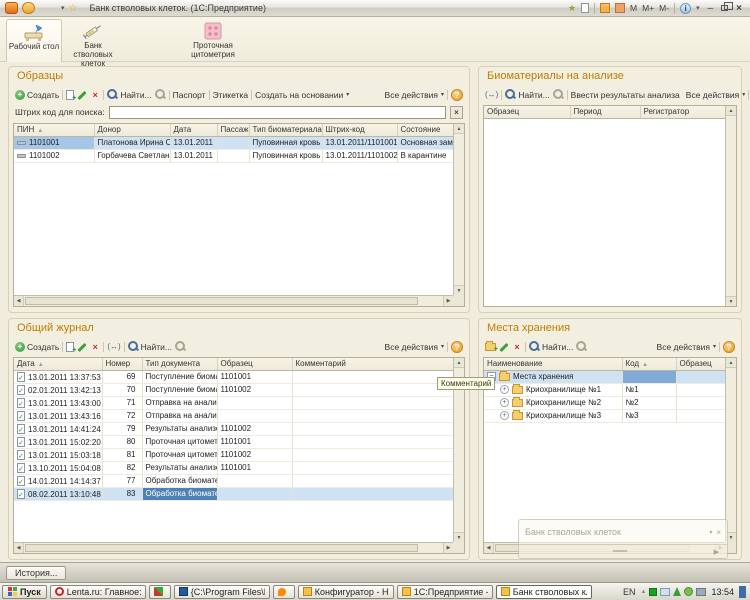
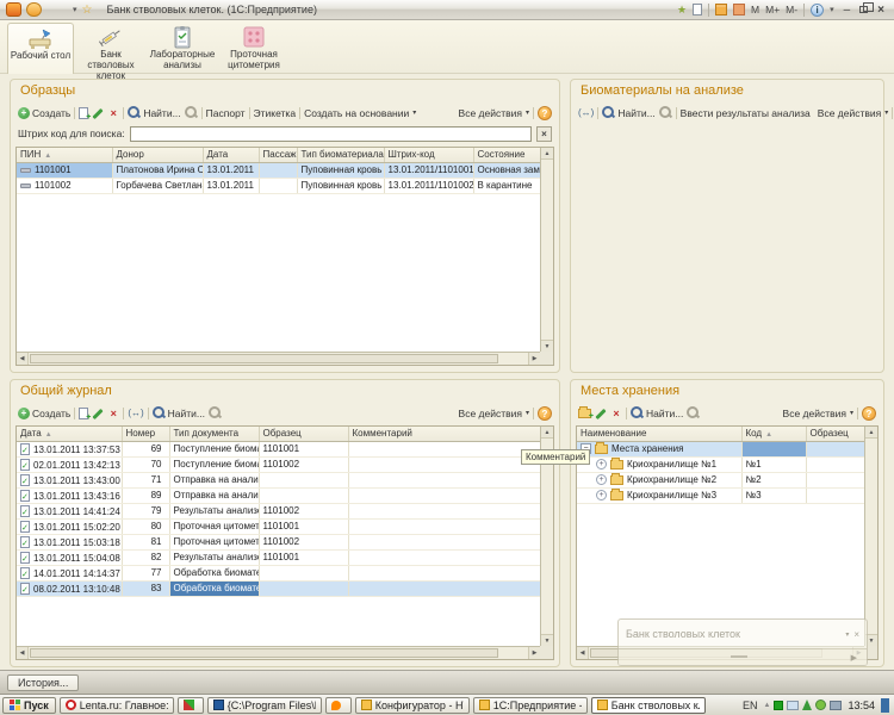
  ☆
  Банк стволовых клеток. (1С:Предприятие)
  ★
  M
  M+
  M-
  i
  –
  ×
  Рабочий стол
  Банк стволовых клеток
+ Лабораторные анализы
  Проточная цитометрия
  Образцы
  Создать
  ×
  Найти...
  Паспорт
  Этикетка
  Создать на основании
  Все действия
  Штрих код для поиска:
  ×
  ПИН	Донор	Дата	Пассаж	Тип биоматериала	Штрих-код	Состояние
  1101001	Платонова Ирина С	13.01.2011		Пуповинная кровь	13.01.2011/1101001	Основная зам
  1101002	Горбачева Светлан	13.01.2011		Пуповинная кровь	13.01.2011/1101002	В карантине
  Биоматериалы на анализе
  (↔)
  Найти...
  Ввести результаты анализа
  Все действия
- Образец	Период	Регистратор
  Общий журнал
  Создать
  ×
  (↔)
  Найти...
  Все действия
  Дата	Номер	Тип документа	Образец	Комментарий
  13.01.2011 13:37:53	69	Поступление биом	1101001
  02.01.2011 13:42:13	70	Поступление биом	1101002
  13.01.2011 13:43:00	71	Отправка на анали
- 13.01.2011 13:43:16	72	Отправка на анали
+ 13.01.2011 13:43:16	89	Отправка на анали
  13.01.2011 14:41:24	79	Результаты анализ	1101002
  13.01.2011 15:02:20	80	Проточная цитомет	1101001
  13.01.2011 15:03:18	81	Проточная цитомет	1101002
- 13.10.2011 15:04:08	82	Результаты анализ	1101001
+ 13.01.2011 15:04:08	82	Результаты анализ	1101001
  14.01.2011 14:14:37	77	Обработка биомат
  08.02.2011 13:10:48	83	Обработка биомат
  Места хранения
  ×
  Найти...
  Все действия
  Наименование	Код	Образец
  Места хранения
  Криохранилище №1	№1
  Криохранилище №2	№2
  Криохранилище №3	№3
  Комментарий
  Банк стволовых клеток
  ×
  История...
  Пуск
  Lenta.ru: Главное:
  1С:Предприятие -
  Банк стволовых к
  EN
  13:54
